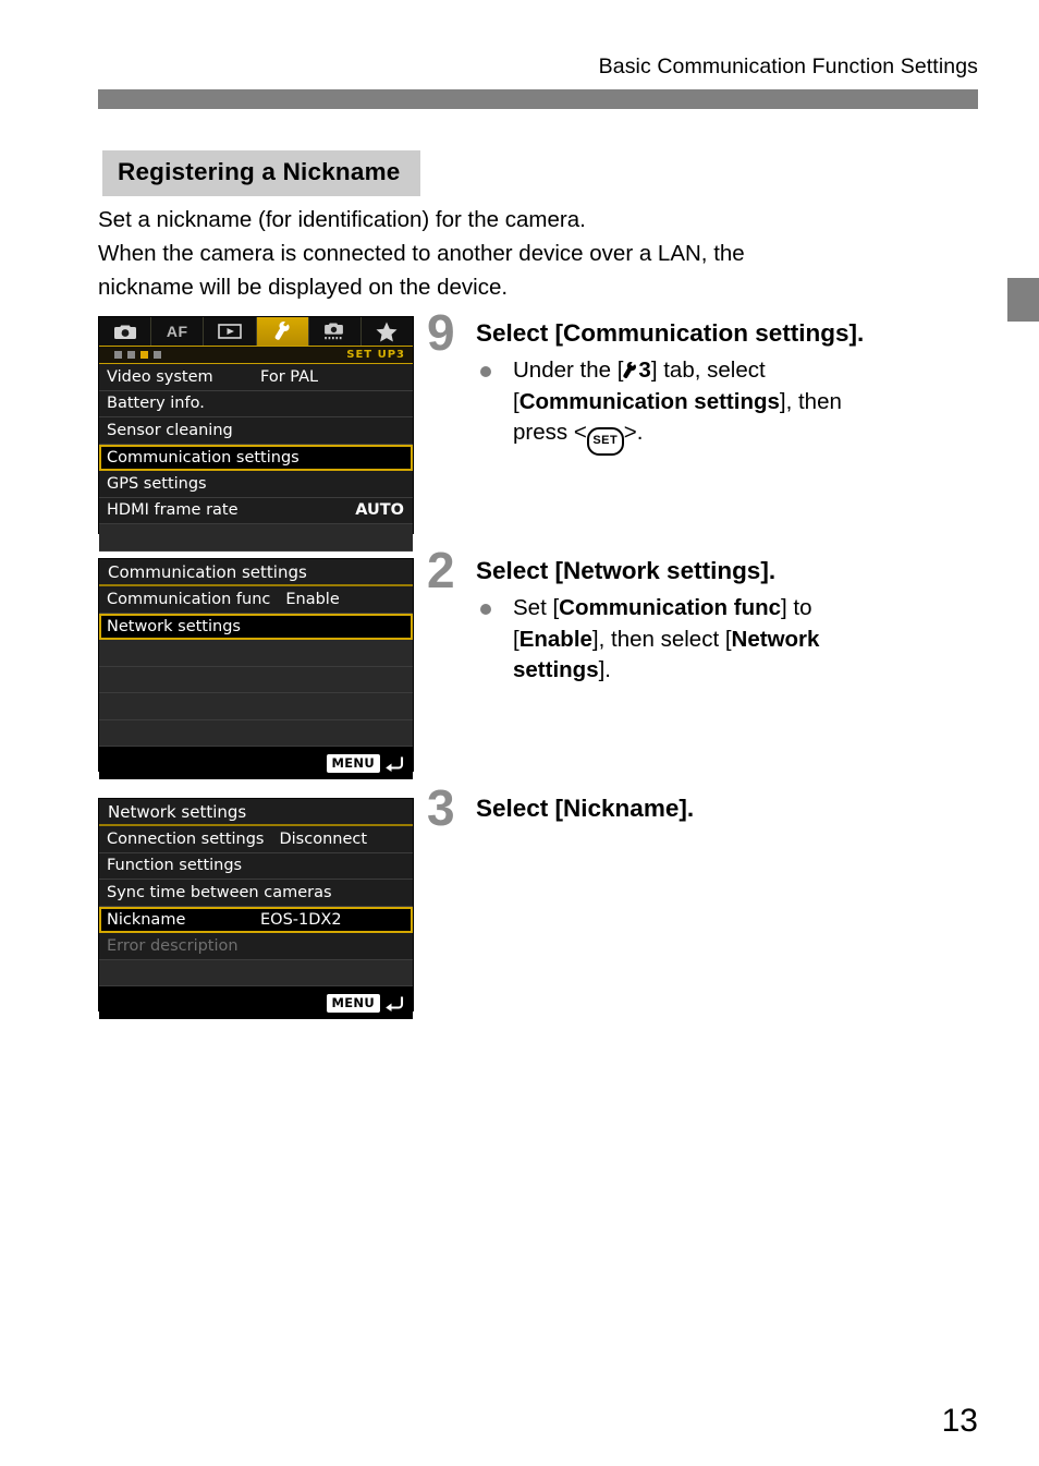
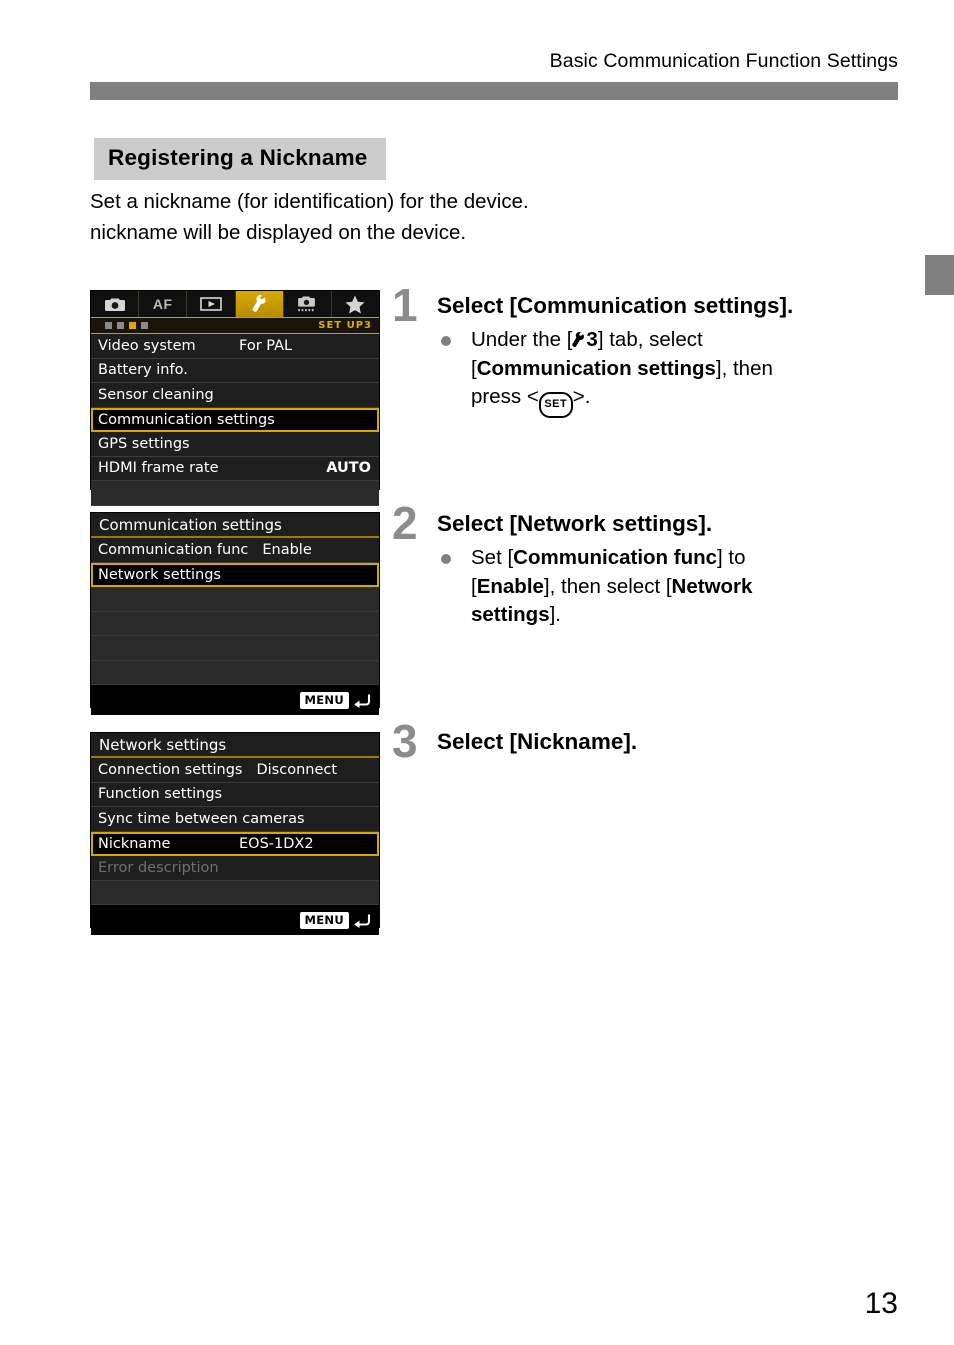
  Basic Communication Function Settings
  Registering a Nickname
- Set a nickname (for identification) for the camera.
+ Set a nickname (for identification) for the device.
- When the camera is connected to another device over a LAN, the
  nickname will be displayed on the device.
- 9
+ 1
  Select [Communication settings].
  Under the [ 3] tab, select
  [Communication settings], then
  press < SET>.
  2
  Select [Network settings].
  Set [Communication func] to
  [Enable], then select [Network
  settings].
  3
  Select [Nickname].
  AF
  SET UP3
  Video system
  For PAL
  Battery info.
  Sensor cleaning
  Communication settings
  GPS settings
  HDMI frame rate
  AUTO
  Communication settings
  Communication func
  Enable
  Network settings
  MENU
  Network settings
  Connection settings
  Disconnect
  Function settings
  Sync time between cameras
  Nickname
  EOS-1DX2
  Error description
  MENU
  13
